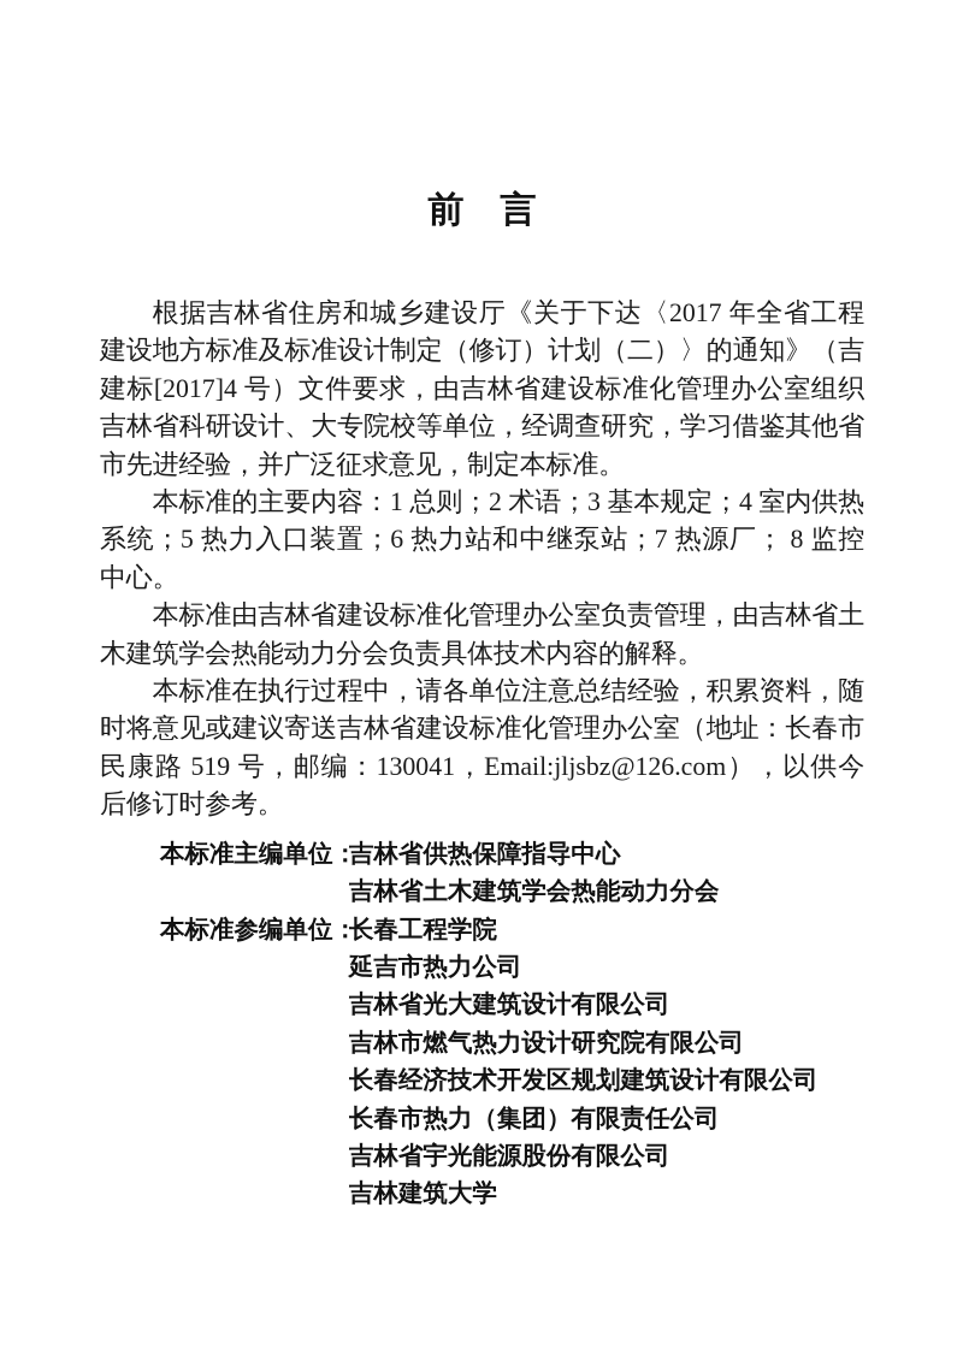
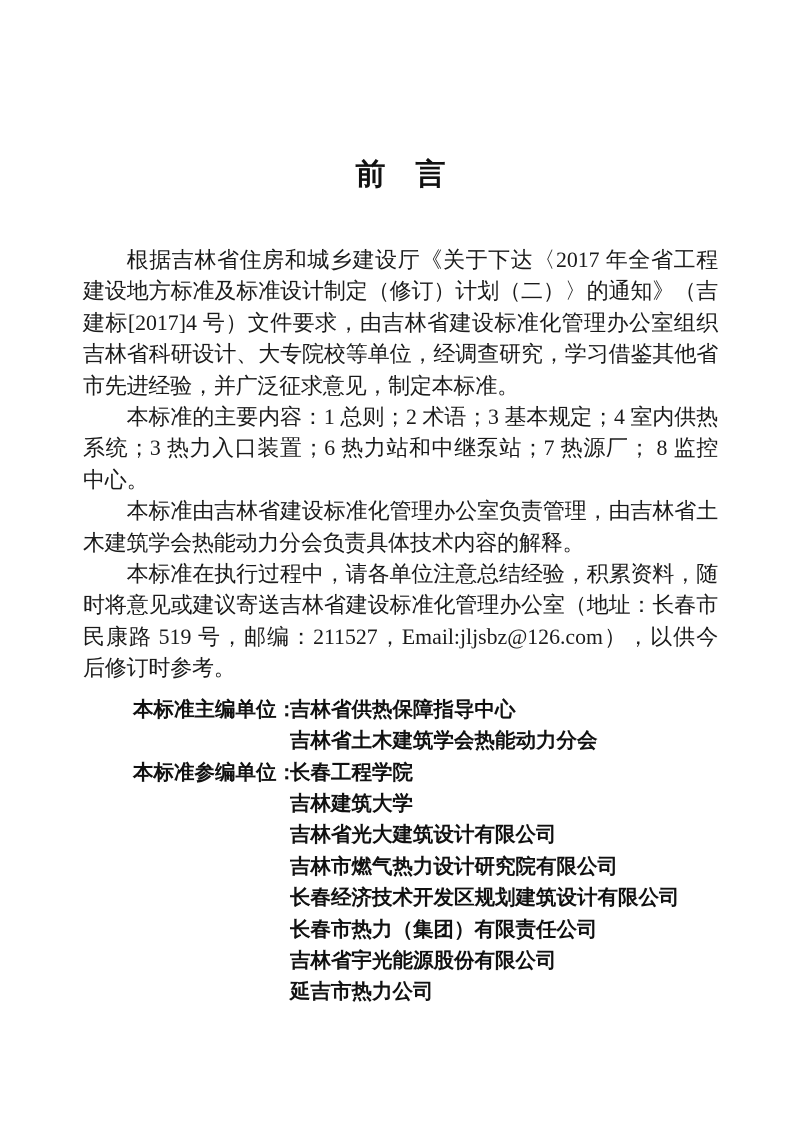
  前 言
  根据吉林省住房和城乡建设厅《关于下达〈2017 年全省工程建设地方标准及标准设计制定（修订）计划（二）〉的通知》（吉建标[2017]4 号）文件要求，由吉林省建设标准化管理办公室组织吉林省科研设计、大专院校等单位，经调查研究，学习借鉴其他省市先进经验，并广泛征求意见，制定本标准。
- 本标准的主要内容：1 总则；2 术语；3 基本规定；4 室内供热系统；5 热力入口装置；6 热力站和中继泵站；7 热源厂； 8 监控中心。
+ 本标准的主要内容：1 总则；2 术语；3 基本规定；4 室内供热系统；3 热力入口装置；6 热力站和中继泵站；7 热源厂； 8 监控中心。
  本标准由吉林省建设标准化管理办公室负责管理，由吉林省土木建筑学会热能动力分会负责具体技术内容的解释。
- 本标准在执行过程中，请各单位注意总结经验，积累资料，随时将意见或建议寄送吉林省建设标准化管理办公室（地址：长春市民康路 519 号，邮编：130041，Email:jljsbz@126.com），以供今后修订时参考。
+ 本标准在执行过程中，请各单位注意总结经验，积累资料，随时将意见或建议寄送吉林省建设标准化管理办公室（地址：长春市民康路 519 号，邮编：211527，Email:jljsbz@126.com），以供今后修订时参考。
  本标准主编单位：
  吉林省供热保障指导中心
  吉林省土木建筑学会热能动力分会
  本标准参编单位：
  长春工程学院
- 延吉市热力公司
+ 吉林建筑大学
  吉林省光大建筑设计有限公司
  吉林市燃气热力设计研究院有限公司
  长春经济技术开发区规划建筑设计有限公司
  长春市热力（集团）有限责任公司
  吉林省宇光能源股份有限公司
- 吉林建筑大学
+ 延吉市热力公司
